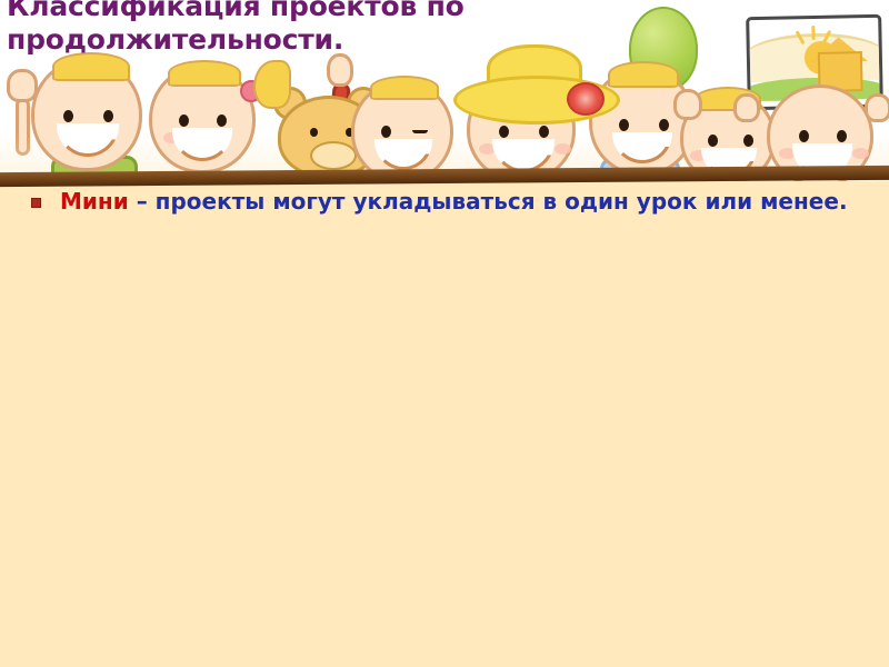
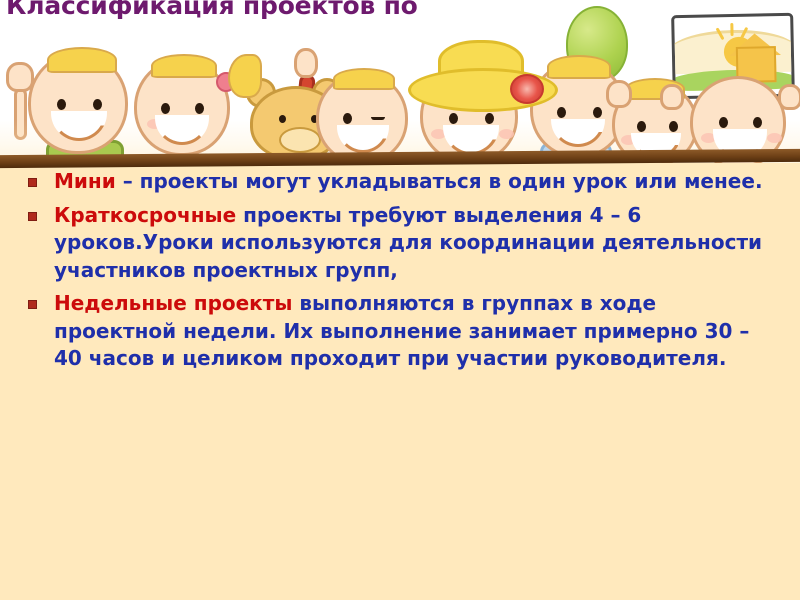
  Классификация проектов по
- продолжительности.
  Мини – проекты могут укладываться в один урок или менее.
+ Краткосрочные проекты требуют выделения 4 – 6 уроков.Уроки используются для координации деятельности участников проектных групп,
+ Недельные проекты выполняются в группах в ходе проектной недели. Их выполнение занимает примерно 30 – 40 часов и целиком проходит при участии руководителя.
